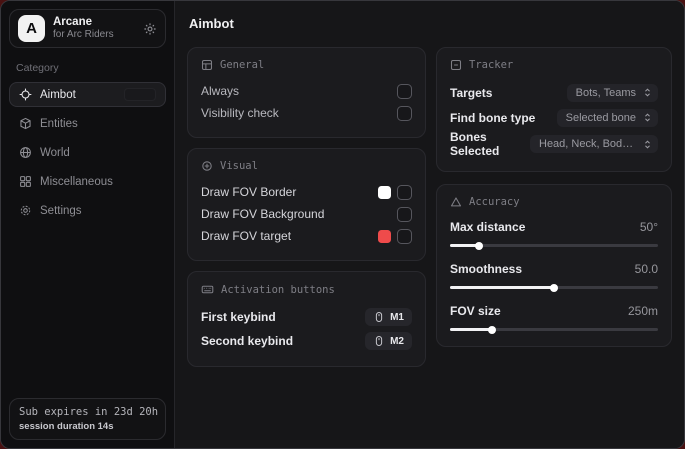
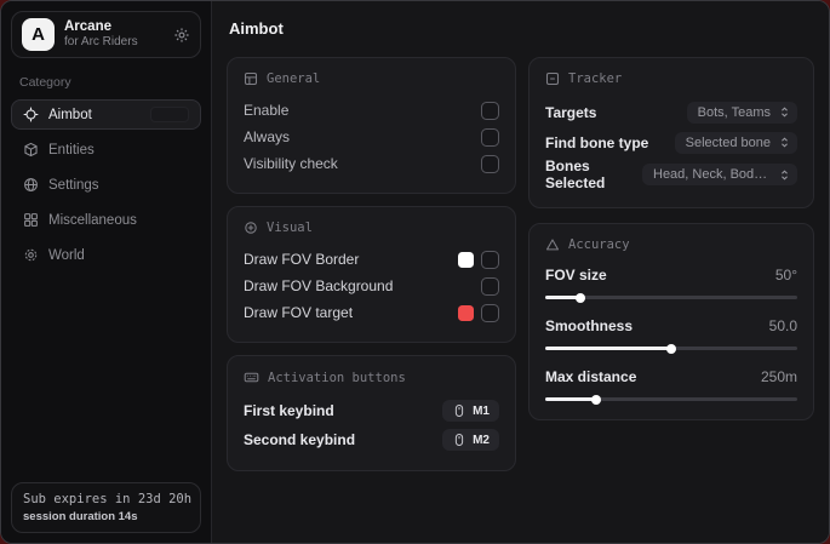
  A
  Arcane
  for Arc Riders
  Category
  Aimbot
  Entities
- World
+ Settings
  Miscellaneous
- Settings
+ World
  Sub expires in 23d 20h
  session duration 14s
  Aimbot
  General
+ Enable
  Always
  Visibility check
  Visual
  Draw FOV Border
  Draw FOV Background
  Draw FOV target
  Activation buttons
  First keybind
  M1
  Second keybind
  M2
  Tracker
  Targets
  Bots, Teams
  Find bone type
  Selected bone
  Bones Selected
  Head, Neck, Body,
  Accuracy
- Max distance
+ FOV size
  50°
  Smoothness
  50.0
- FOV size
+ Max distance
  250m
